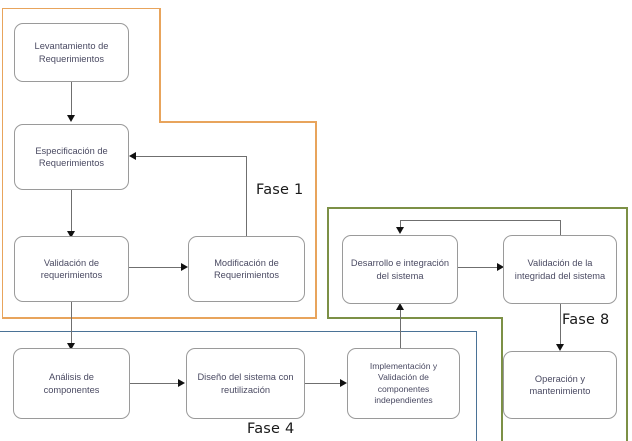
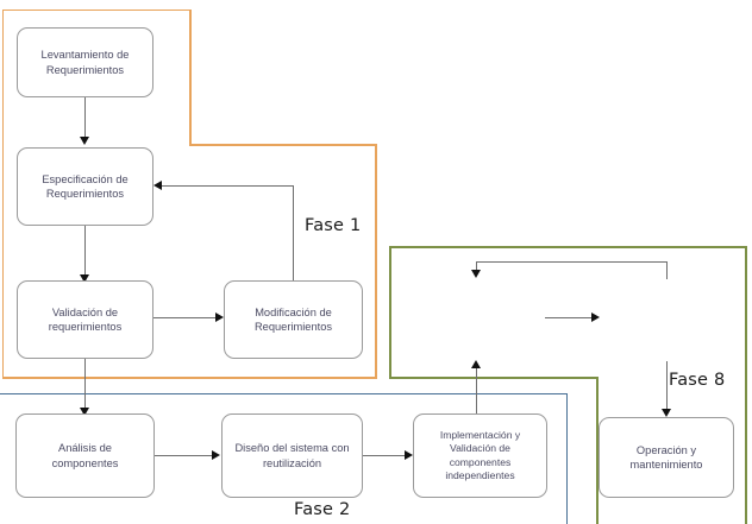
  Fase 1
- Fase 4
+ Fase 2
  Fase 8
  Levantamiento de
  Requerimientos
  Especificación de
  Requerimientos
  Validación de
  requerimientos
  Modificación de
  Requerimientos
  Análisis de
  componentes
  Diseño del sistema con
  reutilización
  Implementación y
  Validación de
  componentes
  independientes
- Desarrollo e integración
- del sistema
- Validación de la
- integridad del sistema
  Operación y
  mantenimiento
